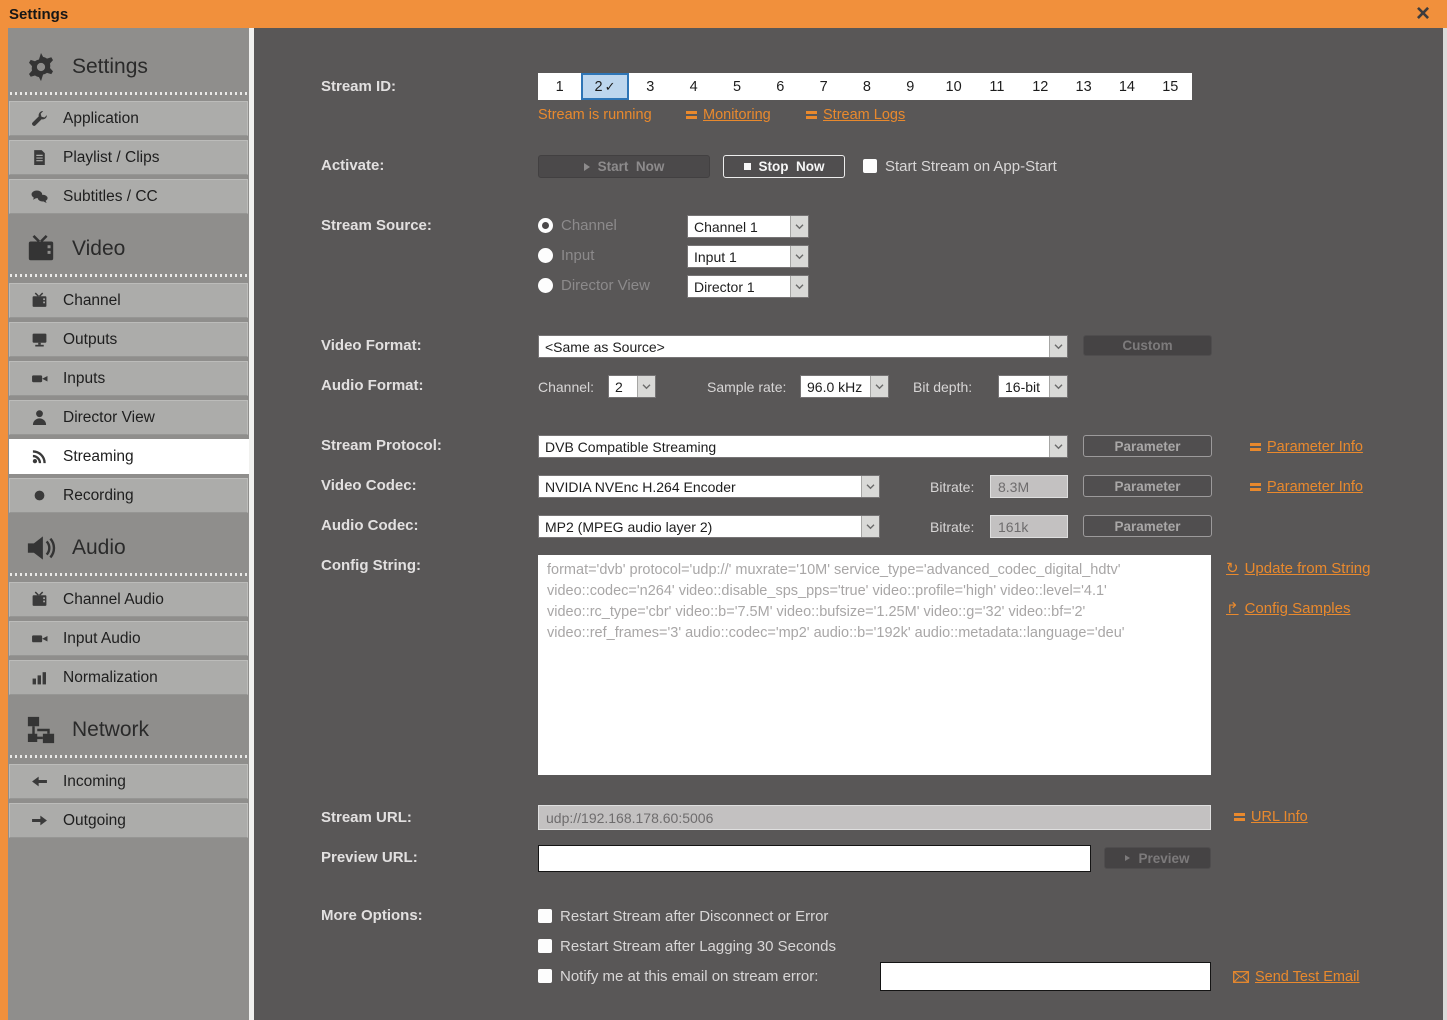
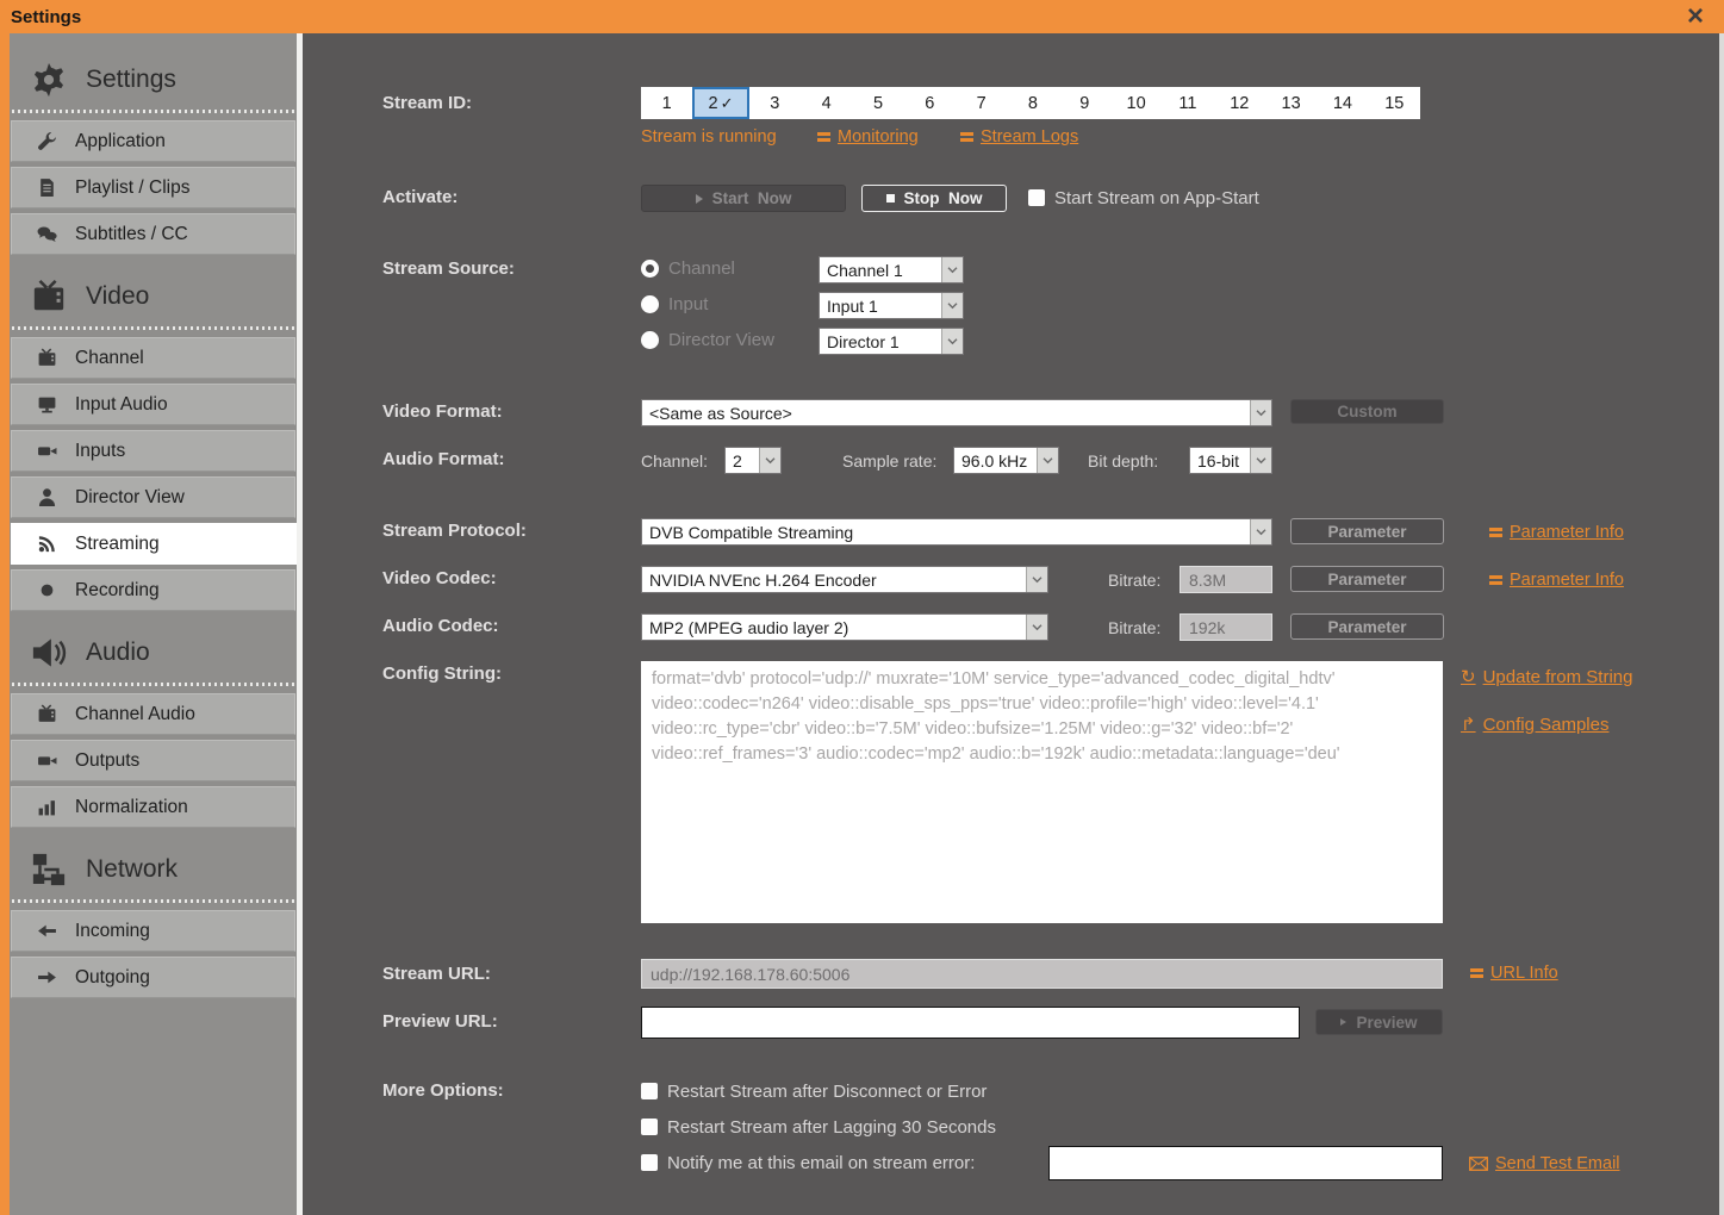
  Settings
  ×
  Settings
  Application
  Playlist / Clips
  Subtitles / CC
  Video
  Channel
- Outputs
+ Input Audio
  Inputs
  Director View
  Streaming
  Recording
  Audio
  Channel Audio
- Input Audio
+ Outputs
  Normalization
  Network
  Incoming
  Outgoing
  Stream ID:
  1
  2
  ✓
  3
  4
  5
  6
  7
  8
  9
  10
  11
  12
  13
  14
  15
  Stream is running
  Monitoring
  Stream Logs
  Activate:
  Start Now
  Stop Now
  Start Stream on App-Start
  Stream Source:
  Channel
  Channel 1
  Input
  Input 1
  Director View
  Director 1
  Video Format:
  <Same as Source>
  Custom
  Audio Format:
  Channel:
  2
  Sample rate:
  96.0 kHz
  Bit depth:
  16-bit
  Stream Protocol:
  DVB Compatible Streaming
  Parameter
  Parameter Info
  Video Codec:
  NVIDIA NVEnc H.264 Encoder
  Bitrate:
  8.3M
  Parameter
  Parameter Info
  Audio Codec:
  MP2 (MPEG audio layer 2)
  Bitrate:
- 161k
+ 192k
  Parameter
  Config String:
  format='dvb' protocol='udp://' muxrate='10M' service_type='advanced_codec_digital_hdtv' video::codec='n264' video::disable_sps_pps='true' video::profile='high' video::level='4.1' video::rc_type='cbr' video::b='7.5M' video::bufsize='1.25M' video::g='32' video::bf='2' video::ref_frames='3' audio::codec='mp2' audio::b='192k' audio::metadata::language='deu'
  ↻
  Update from String
  ↱
  Config Samples
  Stream URL:
  udp://192.168.178.60:5006
  URL Info
  Preview URL:
  Preview
  More Options:
  Restart Stream after Disconnect or Error
  Restart Stream after Lagging 30 Seconds
  Notify me at this email on stream error:
  Send Test Email
